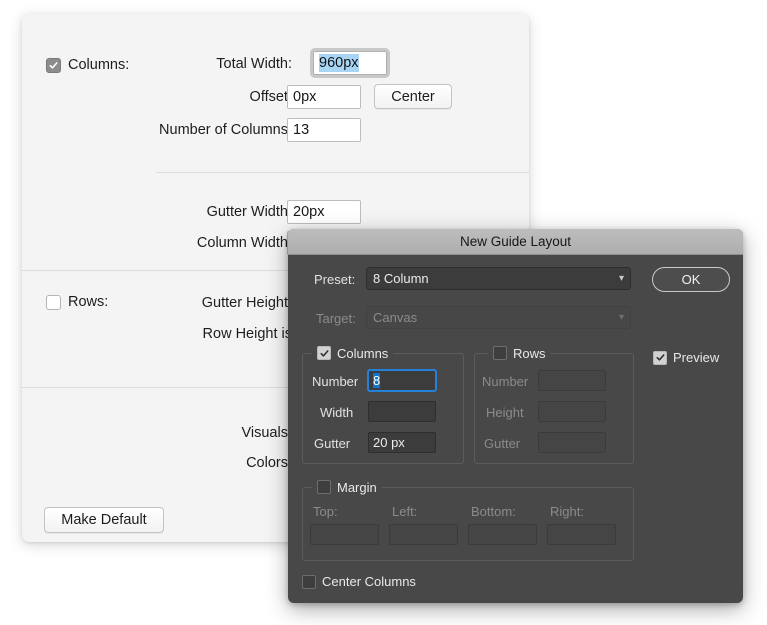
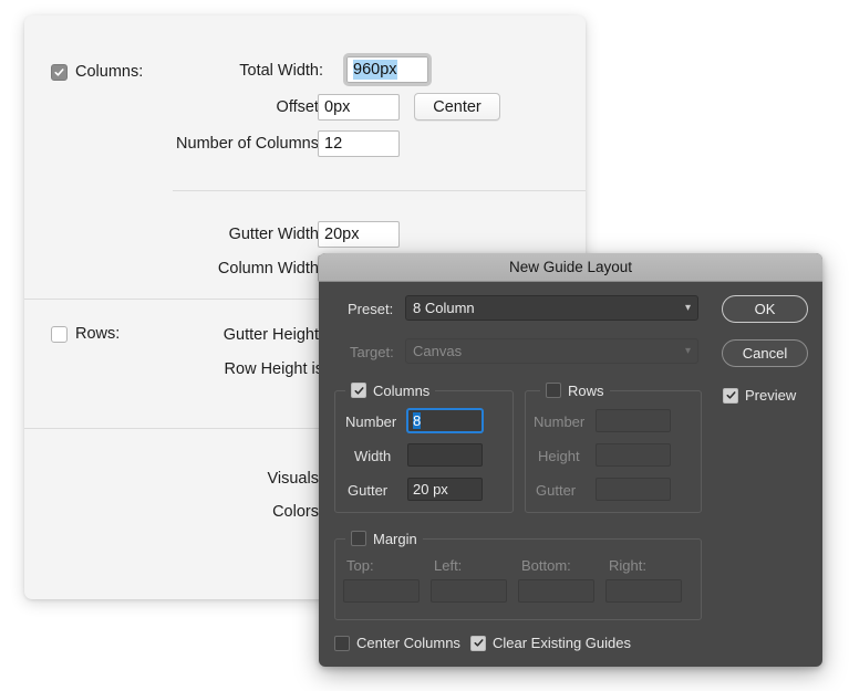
  Columns:
  Total Width:
  960px
  Offset
  0px
  Center
  Number of Columns
- 13
+ 12
  Gutter Width
  20px
  Column Width
  Rows:
  Gutter Height
  Row Height i
  Visuals
  Colors
- Make Default
  New Guide Layout
  Preset:
  8 Column
  ▾
  Target:
  Canvas
  ▾
  OK
+ Cancel
  Preview
  Columns
  Number
  8
  Width
  Gutter
  20 px
  Rows
  Number
  Height
  Gutter
  Margin
  Top:
  Left:
  Bottom:
  Right:
  Center Columns
+ Clear Existing Guides
